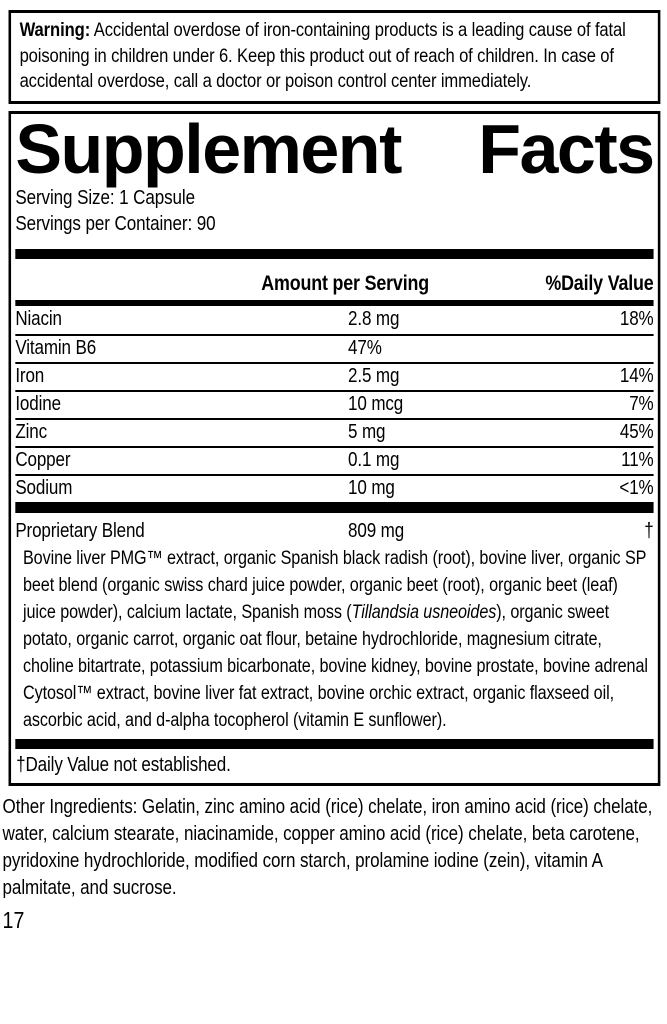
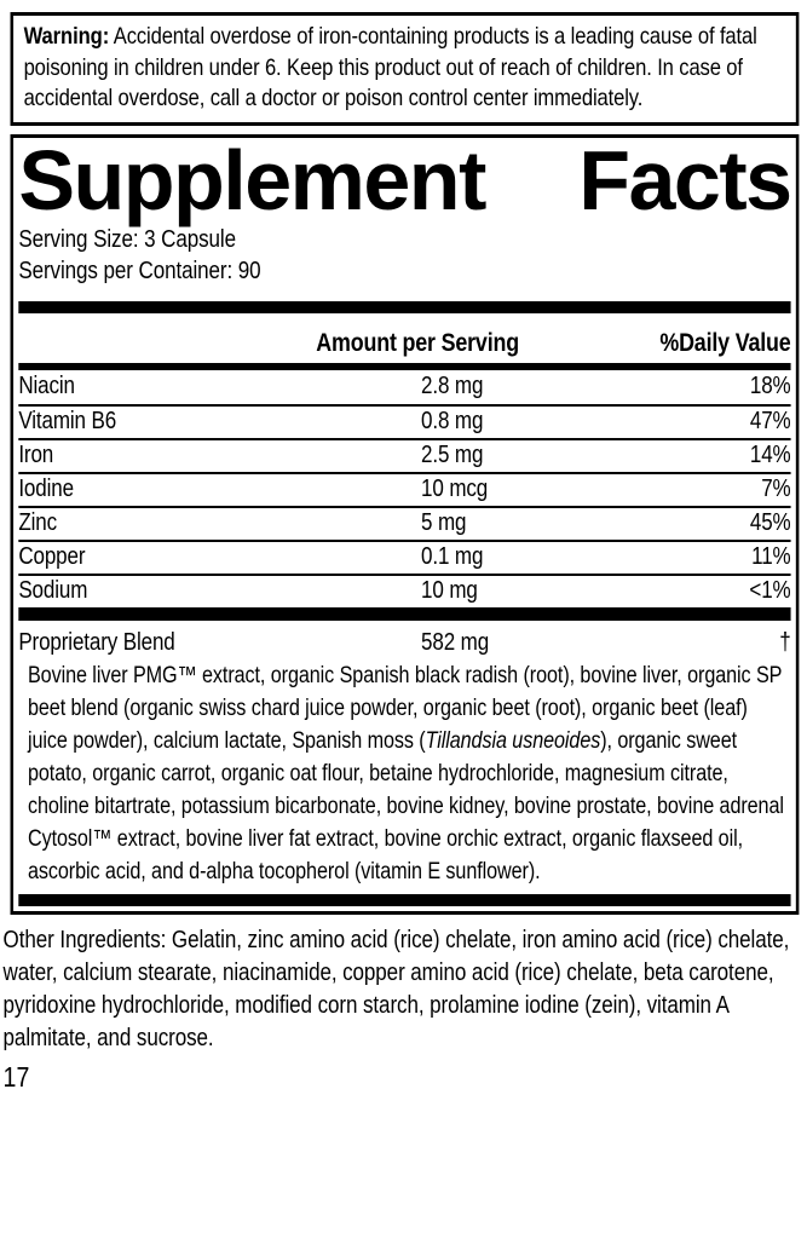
  Warning: Accidental overdose of iron-containing products is a leading cause of fatal poisoning in children under 6. Keep this product out of reach of children. In case of accidental overdose, call a doctor or poison control center immediately.
  Supplement
  Facts
- Serving Size: 1 Capsule
+ Serving Size: 3 Capsule
  Servings per Container: 90
  Amount per Serving
  %Daily Value
  Niacin
  2.8 mg
  18%
  Vitamin B6
+ 0.8 mg
  47%
  Iron
  2.5 mg
  14%
  Iodine
  10 mcg
  7%
  Zinc
  5 mg
  45%
  Copper
  0.1 mg
  11%
  Sodium
  10 mg
  <1%
  Proprietary Blend
- 809 mg
+ 582 mg
  †
  Bovine liver PMG™ extract, organic Spanish black radish (root), bovine liver, organic SP beet blend (organic swiss chard juice powder, organic beet (root), organic beet (leaf) juice powder), calcium lactate, Spanish moss (Tillandsia usneoides), organic sweet potato, organic carrot, organic oat flour, betaine hydrochloride, magnesium citrate, choline bitartrate, potassium bicarbonate, bovine kidney, bovine prostate, bovine adrenal Cytosol™ extract, bovine liver fat extract, bovine orchic extract, organic flaxseed oil, ascorbic acid, and d-alpha tocopherol (vitamin E sunflower).
- †Daily Value not established.
  Other Ingredients: Gelatin, zinc amino acid (rice) chelate, iron amino acid (rice) chelate, water, calcium stearate, niacinamide, copper amino acid (rice) chelate, beta carotene, pyridoxine hydrochloride, modified corn starch, prolamine iodine (zein), vitamin A palmitate, and sucrose.
  17
